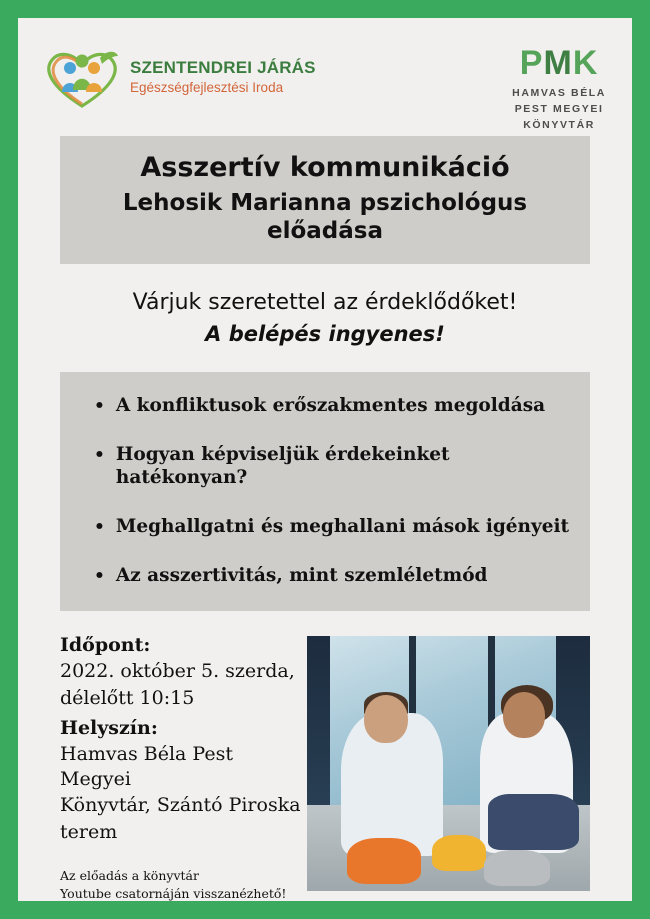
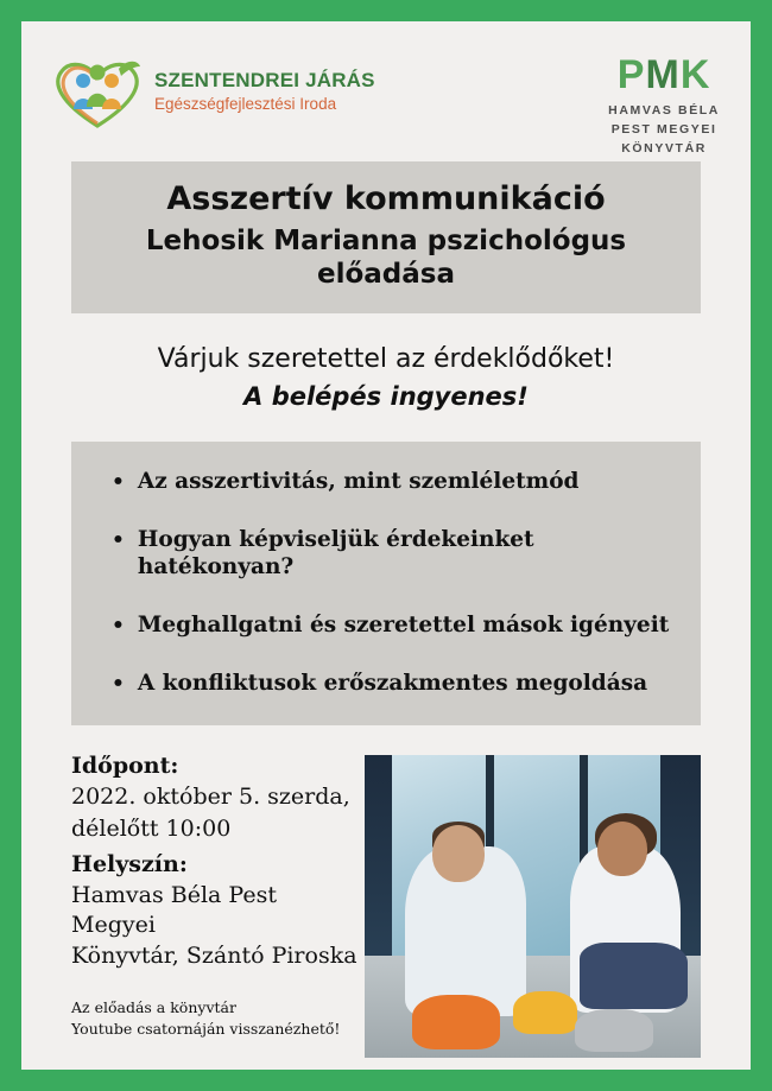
  SZENTENDREI JÁRÁS
  Egészségfejlesztési Iroda
  PMK
  HAMVAS BÉLA
  PEST MEGYEI
  KÖNYVTÁR
  Asszertív kommunikáció
  Lehosik Marianna pszichológus előadása
  Várjuk szeretettel az érdeklődőket!
  A belépés ingyenes!
  •
- A konfliktusok erőszakmentes megoldása
+ Az asszertivitás, mint szemléletmód
  •
  Hogyan képviseljük érdekeinket hatékonyan?
  •
- Meghallgatni és meghallani mások igényeit
+ Meghallgatni és szeretettel mások igényeit
  •
- Az asszertivitás, mint szemléletmód
+ A konfliktusok erőszakmentes megoldása
  Időpont:
  2022. október 5. szerda,
- délelőtt 10:15
+ délelőtt 10:00
  Helyszín:
  Hamvas Béla Pest Megyei
  Könyvtár, Szántó Piroska
- terem
  Az előadás a könyvtár
  Youtube csatornáján visszanézhető!
